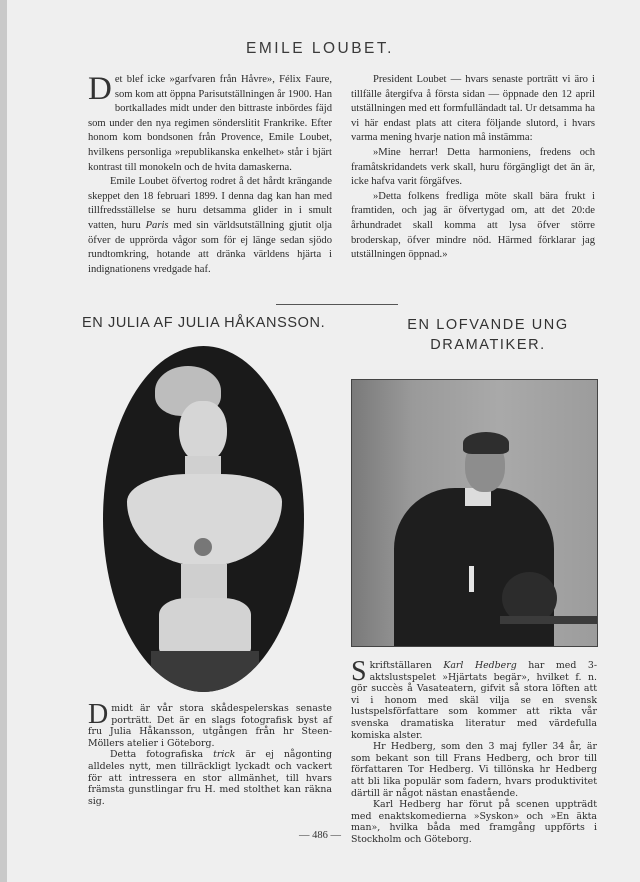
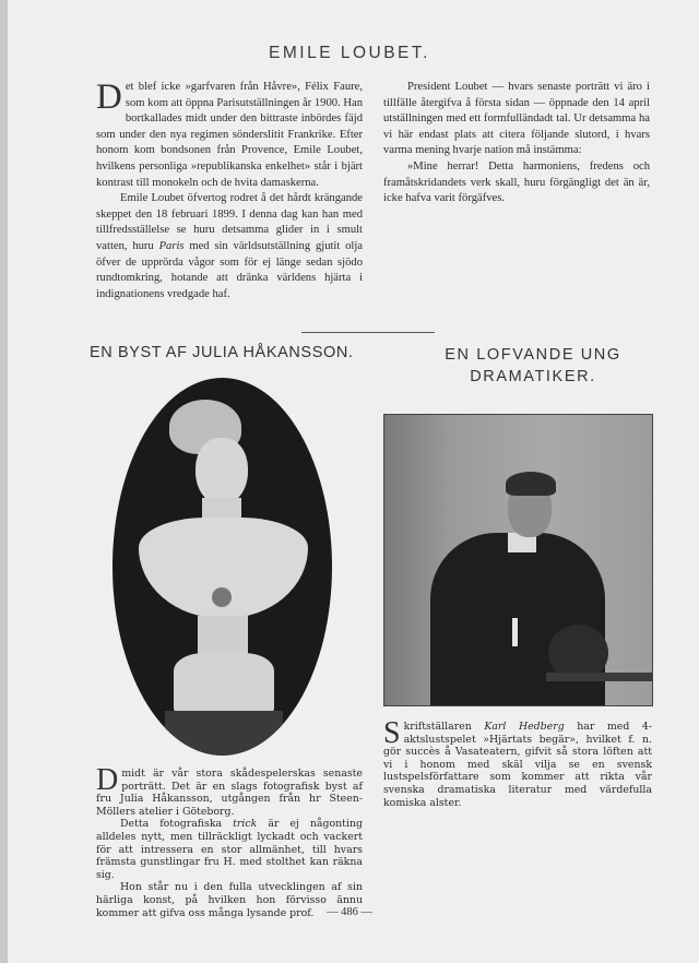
  EMILE LOUBET.
  D
  et blef icke »garfvaren från Håvre», Félix Faure, som kom att öppna Parisutställningen år 1900. Han bortkallades midt under den bittraste inbördes fäjd som under den nya regimen sönderslitit Frankrike. Efter honom kom bondsonen från Provence, Emile Loubet, hvilkens personliga »republikanska enkelhet» står i bjärt kontrast till monokeln och de hvita damaskerna.
  Emile Loubet öfvertog rodret å det hårdt krängande skeppet den 18 februari 1899. I denna dag kan han med tillfredsställelse se huru detsamma glider in i smult vatten, huru Paris med sin världsutställning gjutit olja öfver de upprörda vågor som för ej länge sedan sjödo rundtomkring, hotande att dränka världens hjärta i indignationens vredgade haf.
- President Loubet — hvars senaste porträtt vi äro i tillfälle återgifva å första sidan — öppnade den 12 april utställningen med ett formfulländadt tal. Ur detsamma ha vi här endast plats att citera följande slutord, i hvars varma mening hvarje nation må instämma:
+ President Loubet — hvars senaste porträtt vi äro i tillfälle återgifva å första sidan — öppnade den 14 april utställningen med ett formfulländadt tal. Ur detsamma ha vi här endast plats att citera följande slutord, i hvars varma mening hvarje nation må instämma:
  »Mine herrar! Detta harmoniens, fredens och framåtskridandets verk skall, huru förgängligt det än är, icke hafva varit förgäfves.
- »Detta folkens fredliga möte skall bära frukt i framtiden, och jag är öfvertygad om, att det 20:de århundradet skall komma att lysa öfver större broderskap, öfver mindre nöd. Härmed förklarar jag utställningen öppnad.»
- EN JULIA AF JULIA HÅKANSSON.
+ EN BYST AF JULIA HÅKANSSON.
  EN LOFVANDE UNG DRAMATIKER.
  D
  midt är vår stora skådespelerskas senaste porträtt. Det är en slags fotografisk byst af fru Julia Håkansson, utgången från hr Steen-Möllers atelier i Göteborg.
  Detta fotografiska trick är ej någonting alldeles nytt, men tillräckligt lyckadt och vackert för att intressera en stor allmänhet, till hvars främsta gunstlingar fru H. med stolthet kan räkna sig.
+ Hon står nu i den fulla utvecklingen af sin härliga konst, på hvilken hon förvisso ännu kommer att gifva oss många lysande prof.
  S
- kriftställaren Karl Hedberg har med 3-aktslustspelet »Hjärtats begär», hvilket f. n. gör succès å Vasateatern, gifvit så stora löften att vi i honom med skäl vilja se en svensk lustspelsförfattare som kommer att rikta vår svenska dramatiska literatur med värdefulla komiska alster.
+ kriftställaren Karl Hedberg har med 4-aktslustspelet »Hjärtats begär», hvilket f. n. gör succès å Vasateatern, gifvit så stora löften att vi i honom med skäl vilja se en svensk lustspelsförfattare som kommer att rikta vår svenska dramatiska literatur med värdefulla komiska alster.
- Hr Hedberg, som den 3 maj fyller 34 år, är som bekant son till Frans Hedberg, och bror till författaren Tor Hedberg. Vi tillönska hr Hedberg att bli lika populär som fadern, hvars produktivitet därtill är något nästan enastående.
- Karl Hedberg har förut på scenen uppträdt med enaktskomedierna »Syskon» och »En äkta man», hvilka båda med framgång uppförts i Stockholm och Göteborg.
  — 486 —
